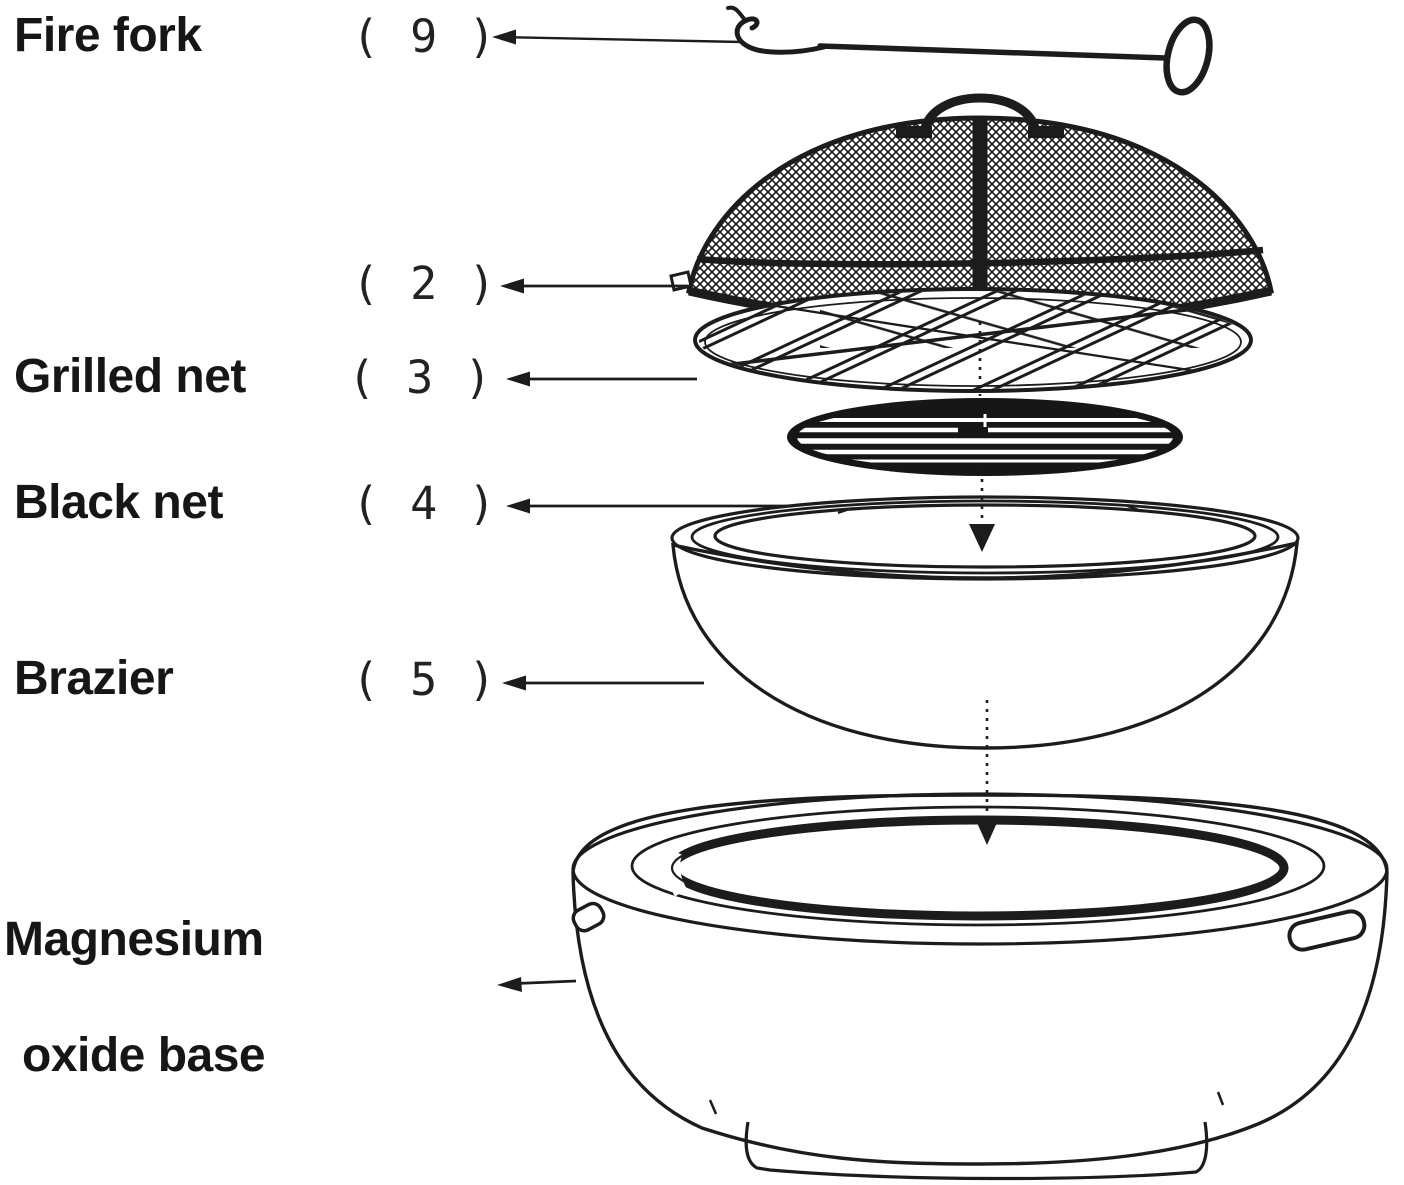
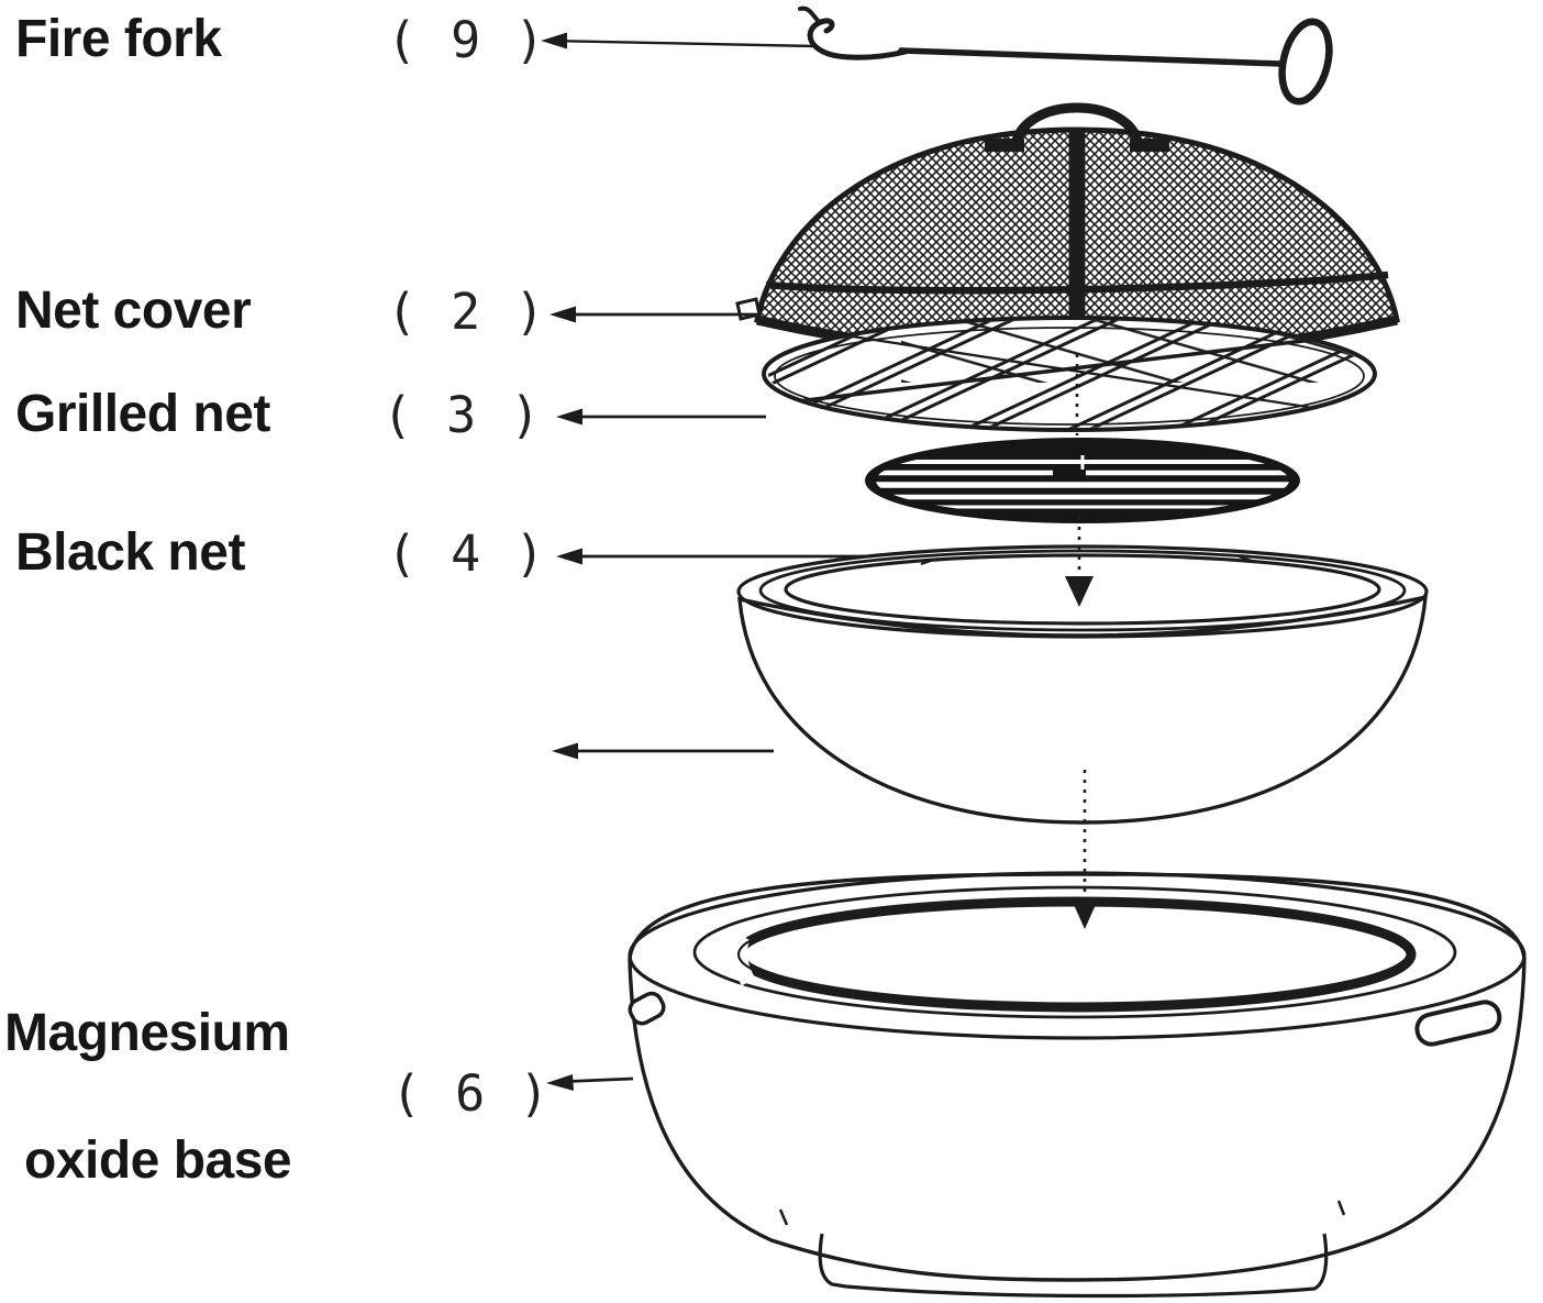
  Fire fork
  ( 9 )
+ Net cover
  ( 2 )
  Grilled net
  ( 3 )
  Black net
  ( 4 )
- Brazier
- ( 5 )
  Magnesium
+ ( 6 )
  oxide base
